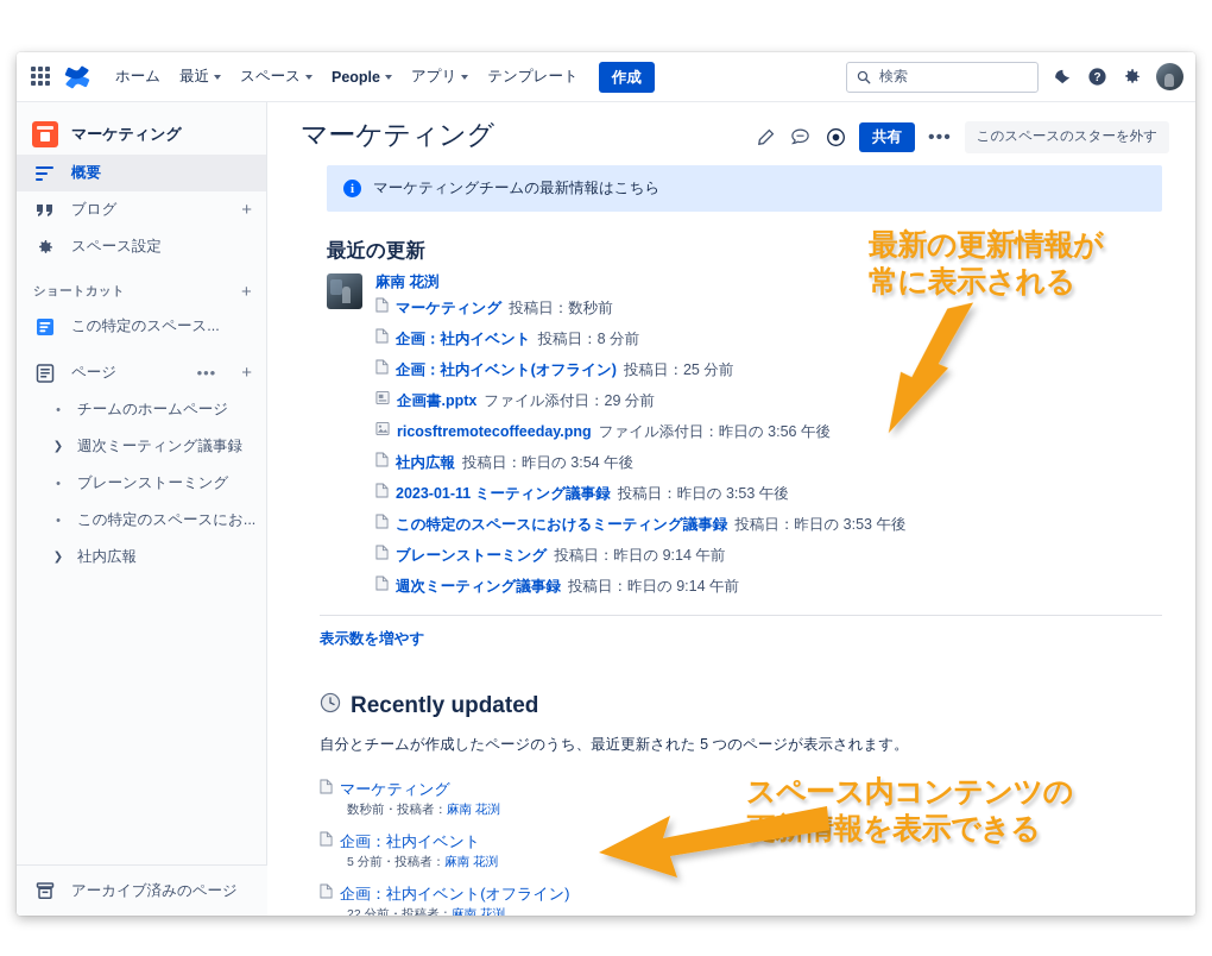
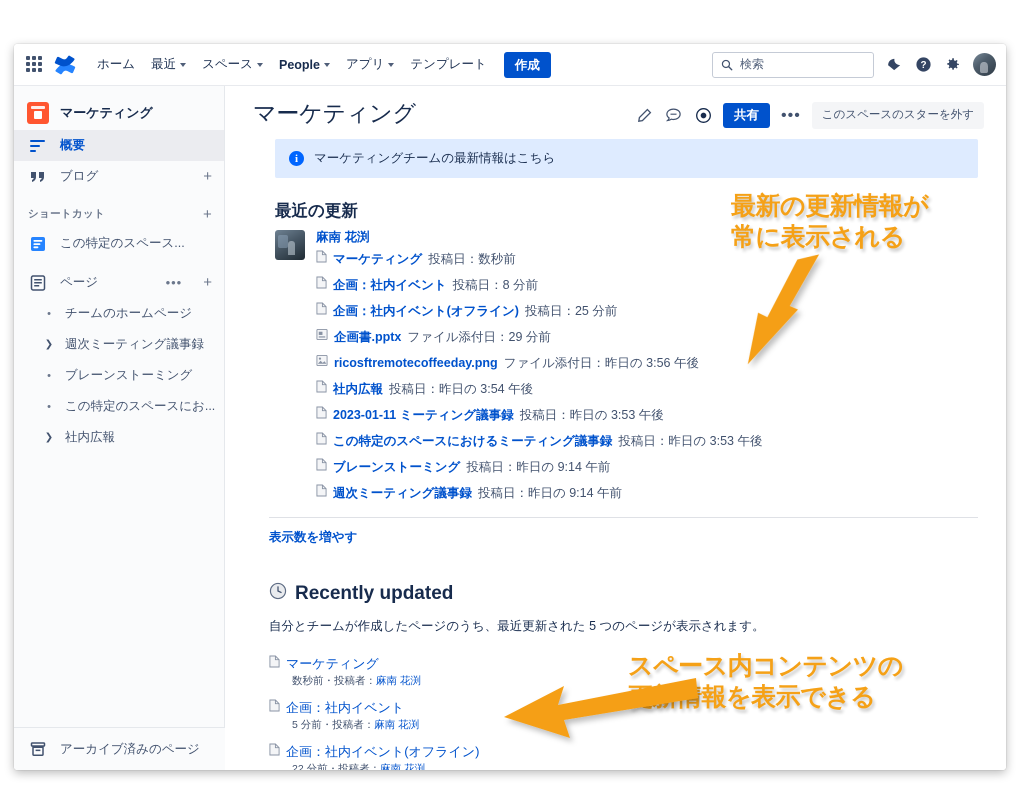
  ホーム
  最近
  スペース
  People
  アプリ
  テンプレート
  作成
  検索
  ?
  マーケティング
  概要
  ブログ
  +
- スペース設定
  ショートカット
  +
  この特定のスペース...
  ページ
  •••
  +
  •
  チームのホームページ
  ❯
  週次ミーティング議事録
  •
  ブレーンストーミング
  •
  この特定のスペースにお...
  ❯
  社内広報
  アーカイブ済みのページ
  マーケティング
  共有
  •••
  このスペースのスターを外す
  i
  マーケティングチームの最新情報はこちら
  最近の更新
  麻南 花渕
  マーケティング
  投稿日：数秒前
  企画：社内イベント
  投稿日：8 分前
  企画：社内イベント(オフライン)
  投稿日：25 分前
  企画書.pptx
  ファイル添付日：29 分前
  ricosftremotecoffeeday.png
  ファイル添付日：昨日の 3:56 午後
  社内広報
  投稿日：昨日の 3:54 午後
  2023-01-11 ミーティング議事録
  投稿日：昨日の 3:53 午後
  この特定のスペースにおけるミーティング議事録
  投稿日：昨日の 3:53 午後
  ブレーンストーミング
  投稿日：昨日の 9:14 午前
  週次ミーティング議事録
  投稿日：昨日の 9:14 午前
  表示数を増やす
  Recently updated
  自分とチームが作成したページのうち、最近更新された 5 つのページが表示されます。
  マーケティング
  数秒前・投稿者：麻南 花渕
  企画：社内イベント
  5 分前・投稿者：麻南 花渕
  企画：社内イベント(オフライン)
  22 分前・投稿者：麻南 花渕
  最新の更新情報が
  常に表示される
  スペース内コンテンツの
  報を表示できる
